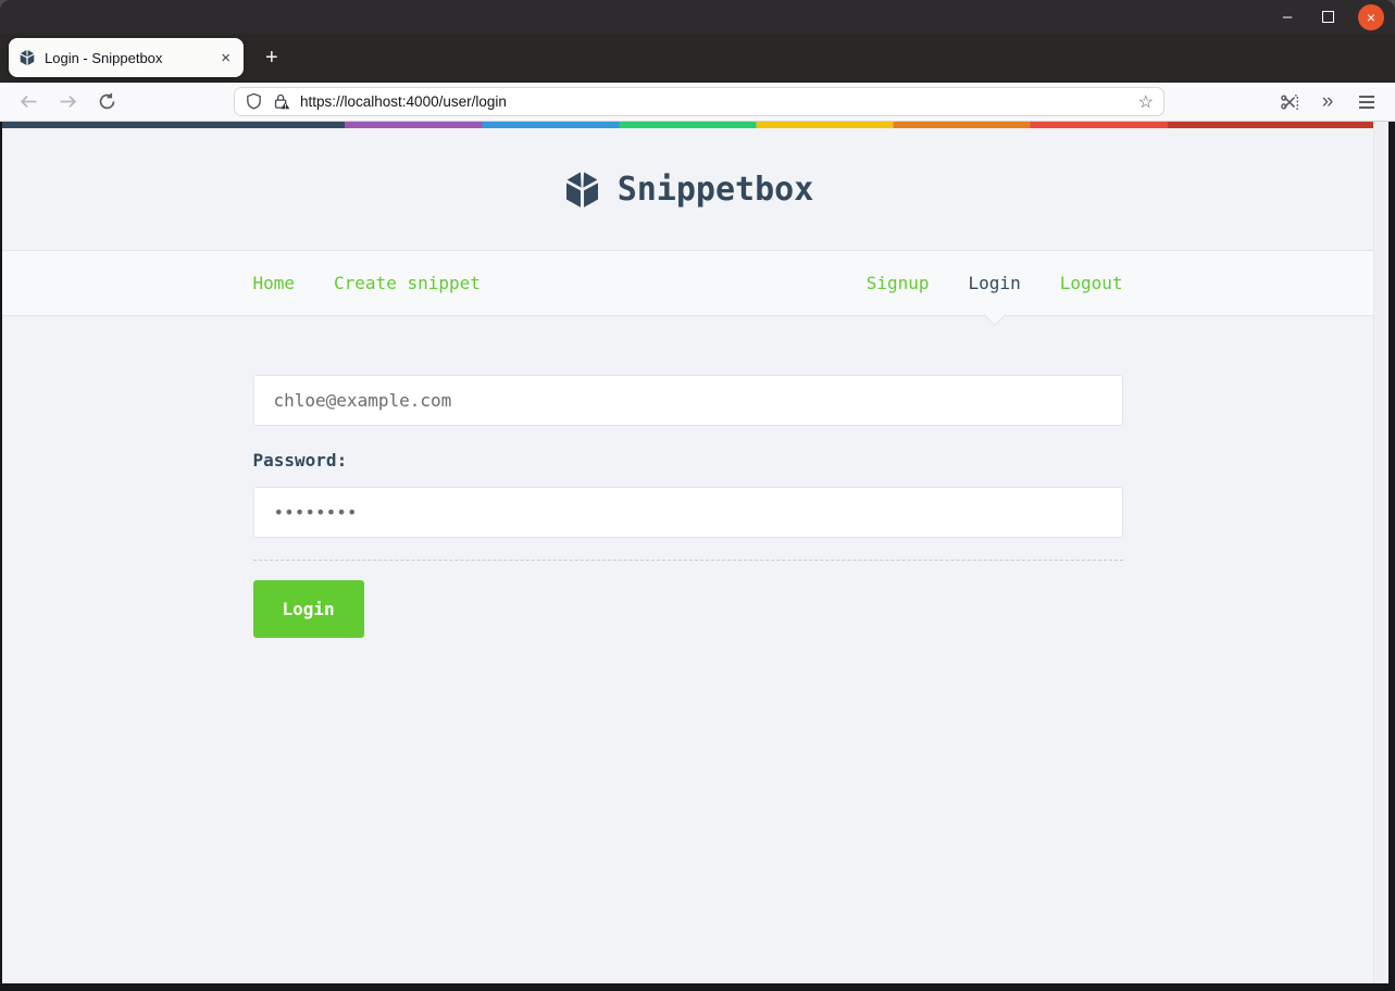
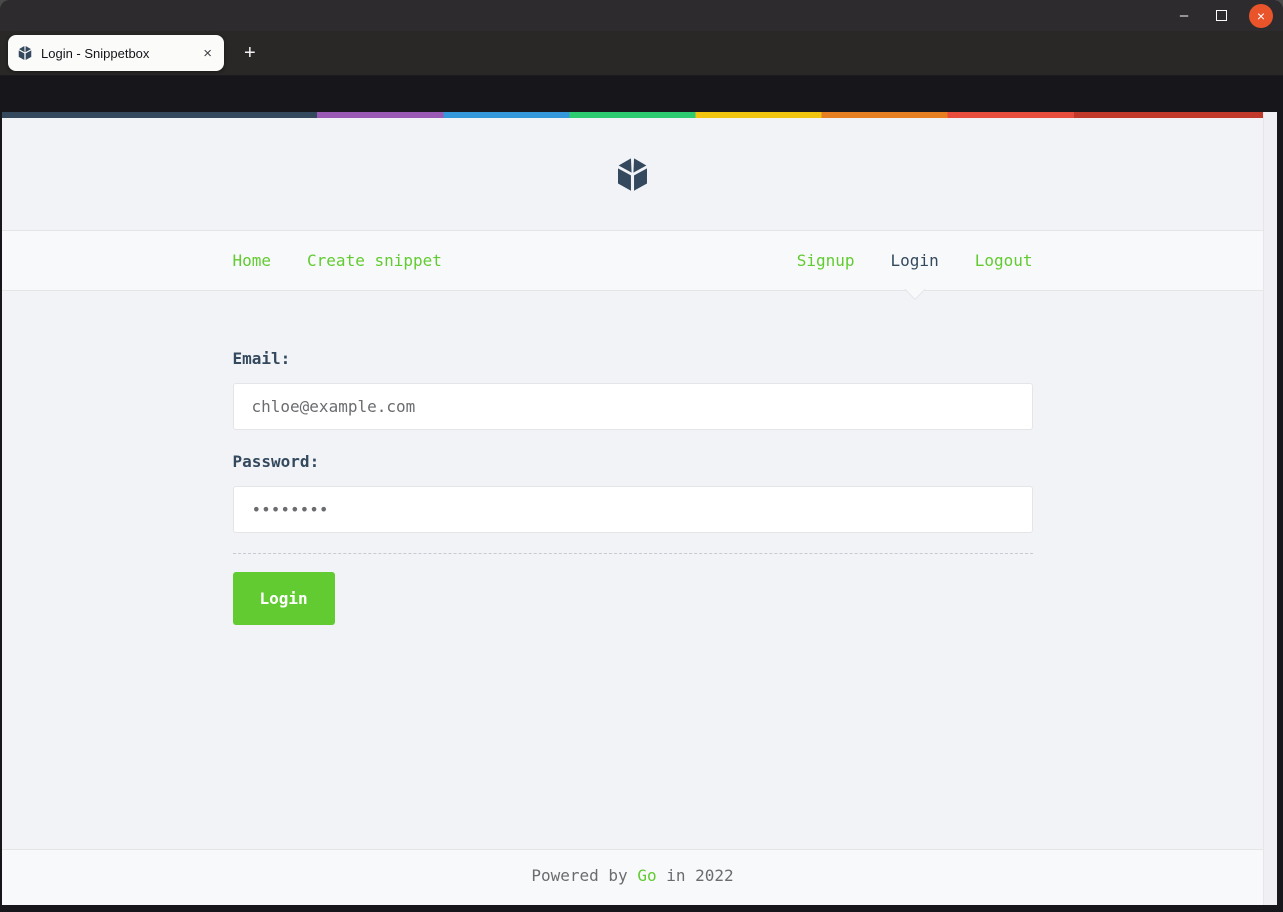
  –
  ×
  Login - Snippetbox
  ×
  +
- https://localhost:4000/user/login
- ☆
- »
- Snippetbox
  Home
  Create snippet
  Signup
  Login
  Logout
+ Email:
  chloe@example.com
  Password:
  ••••••••
  Login
+ Powered by Go in 2022
